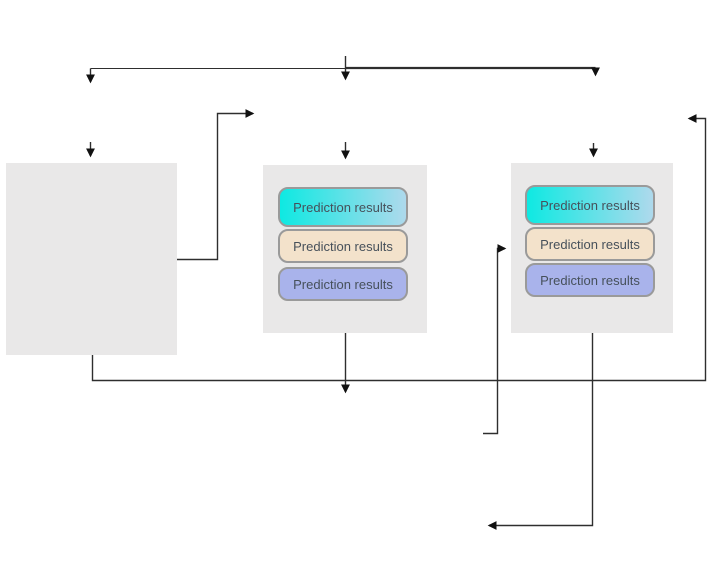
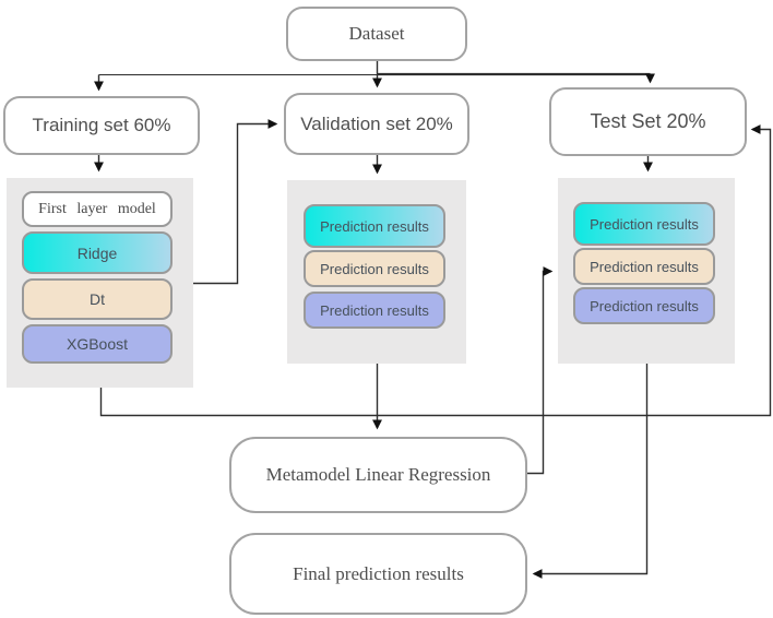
+ Dataset
+ Training set 60%
+ Validation set 20%
+ Test Set 20%
+ Metamodel Linear Regression
+ Final prediction results
+ First layer model
+ Ridge
+ Dt
+ XGBoost
  Prediction results
  Prediction results
  Prediction results
  Prediction results
  Prediction results
  Prediction results
